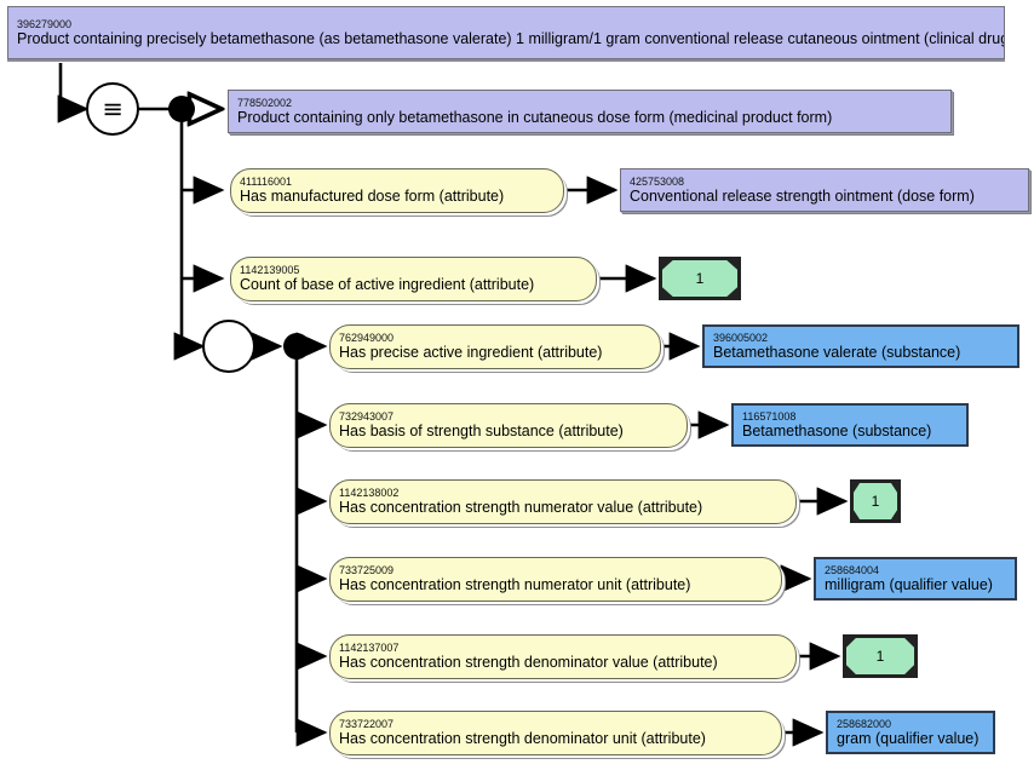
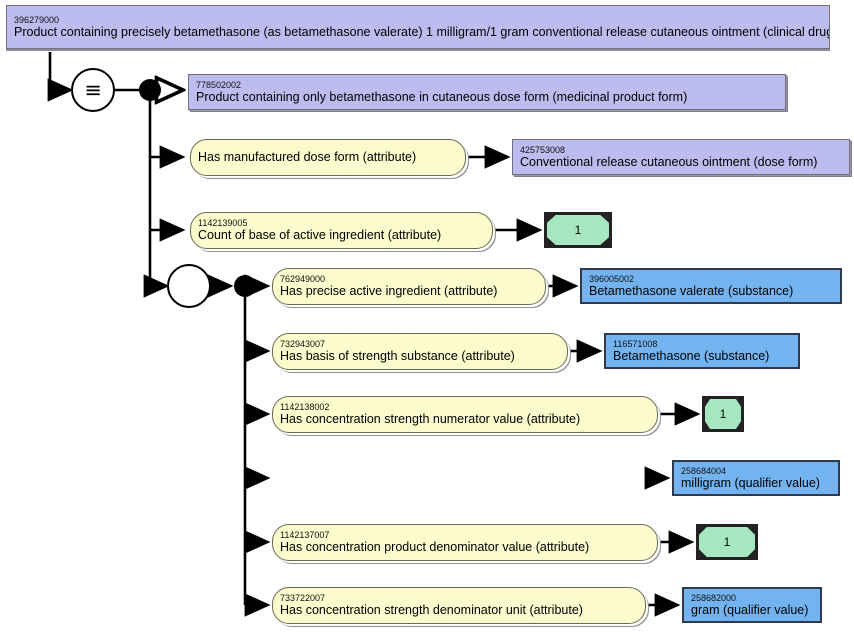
  396279000
  Product containing precisely betamethasone (as betamethasone valerate) 1 milligram/1 gram conventional release cutaneous ointment (clinical dru
  ≡
  778502002
  Product containing only betamethasone in cutaneous dose form (medicinal product form)
- 411116001
  Has manufactured dose form (attribute)
  425753008
- Conventional release strength ointment (dose form)
+ Conventional release cutaneous ointment (dose form)
  1142139005
  Count of base of active ingredient (attribute)
  1
  762949000
  Has precise active ingredient (attribute)
  396005002
  Betamethasone valerate (substance)
  732943007
  Has basis of strength substance (attribute)
  116571008
  Betamethasone (substance)
  1142138002
  Has concentration strength numerator value (attribute)
  1
- 733725009
- Has concentration strength numerator unit (attribute)
  258684004
  milligram (qualifier value)
  1142137007
- Has concentration strength denominator value (attribute)
+ Has concentration product denominator value (attribute)
  1
  733722007
  Has concentration strength denominator unit (attribute)
  258682000
  gram (qualifier value)
